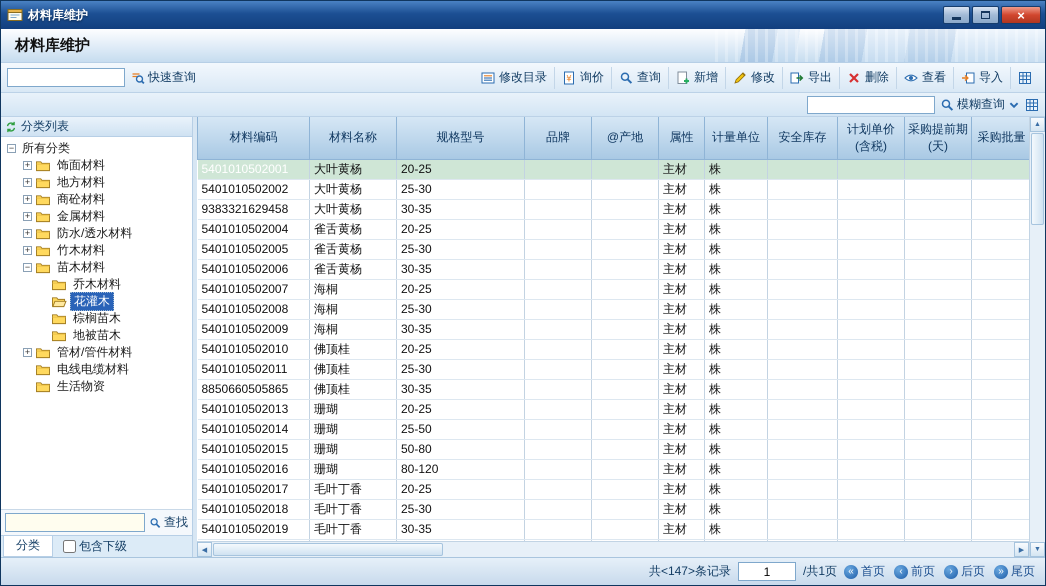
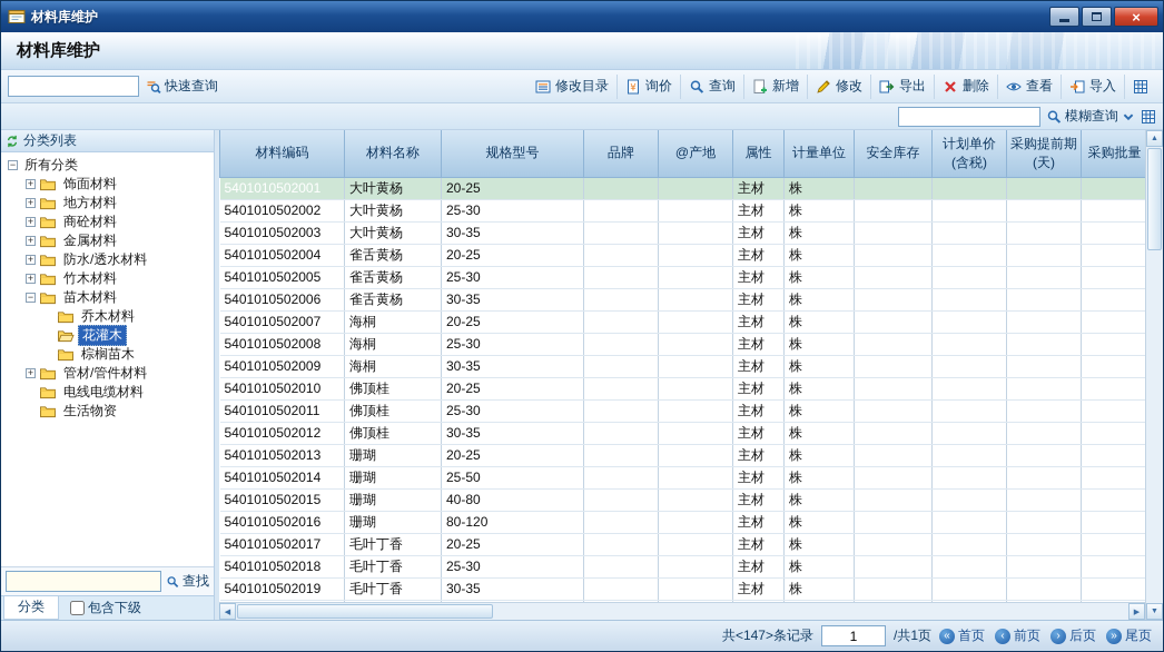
  材料库维护
  ×
  材料库维护
  快速查询
  修改目录
  询价
  查询
  新增
  修改
  导出
  删除
  查看
  导入
  模糊查询
  分类列表
  −
  所有分类
  +
  饰面材料
  +
  地方材料
  +
  商砼材料
  +
  金属材料
  +
  防水/透水材料
  +
  竹木材料
  −
  苗木材料
  乔木材料
  花灌木
  棕榈苗木
- 地被苗木
  +
  管材/管件材料
  电线电缆材料
  生活物资
  查找
  分类
  包含下级
  材料编码	材料名称	规格型号	品牌	@产地	属性	计量单位	安全库存	计划单价(含税)	采购提前期(天)	采购批量
  5401010502001	大叶黄杨	20-25			主材	株
  5401010502002	大叶黄杨	25-30			主材	株
- 9383321629458	大叶黄杨	30-35			主材	株
+ 5401010502003	大叶黄杨	30-35			主材	株
  5401010502004	雀舌黄杨	20-25			主材	株
  5401010502005	雀舌黄杨	25-30			主材	株
  5401010502006	雀舌黄杨	30-35			主材	株
  5401010502007	海桐	20-25			主材	株
  5401010502008	海桐	25-30			主材	株
  5401010502009	海桐	30-35			主材	株
  5401010502010	佛顶桂	20-25			主材	株
  5401010502011	佛顶桂	25-30			主材	株
- 8850660505865	佛顶桂	30-35			主材	株
+ 5401010502012	佛顶桂	30-35			主材	株
  5401010502013	珊瑚	20-25			主材	株
  5401010502014	珊瑚	25-50			主材	株
- 5401010502015	珊瑚	50-80			主材	株
+ 5401010502015	珊瑚	40-80			主材	株
  5401010502016	珊瑚	80-120			主材	株
  5401010502017	毛叶丁香	20-25			主材	株
  5401010502018	毛叶丁香	25-30			主材	株
  5401010502019	毛叶丁香	30-35			主材	株
  共<147>条记录
  1
  /共1页
  «
  首页
  ‹
  前页
  ›
  后页
  »
  尾页
